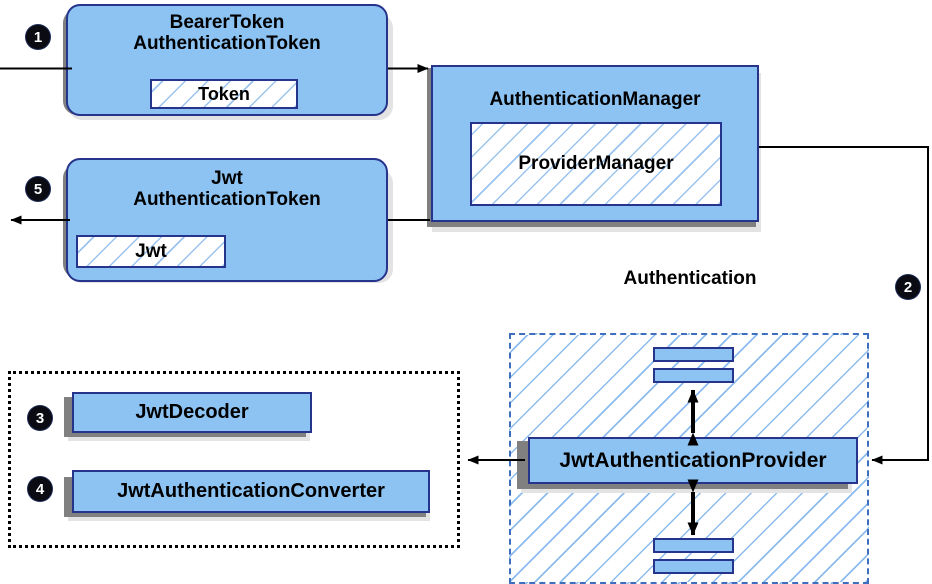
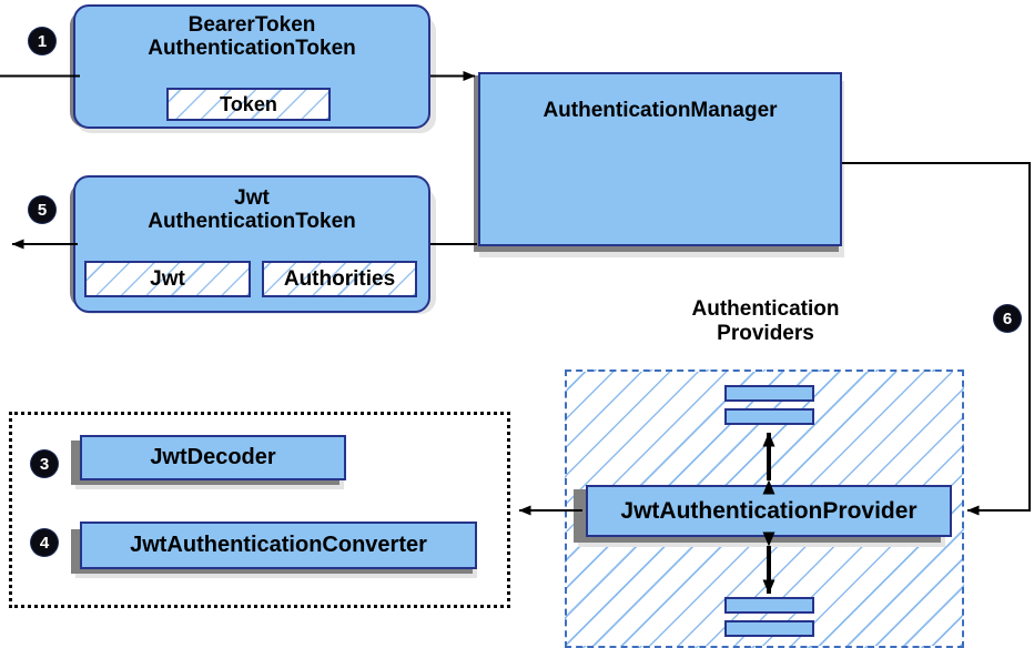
  BearerToken
  AuthenticationToken
  Token
  AuthenticationManager
- ProviderManager
  Jwt
  AuthenticationToken
  Jwt
+ Authorities
  Authentication
+ Providers
  JwtAuthenticationProvider
  JwtDecoder
  JwtAuthenticationConverter
  1
  5
- 2
+ 6
  3
  4
